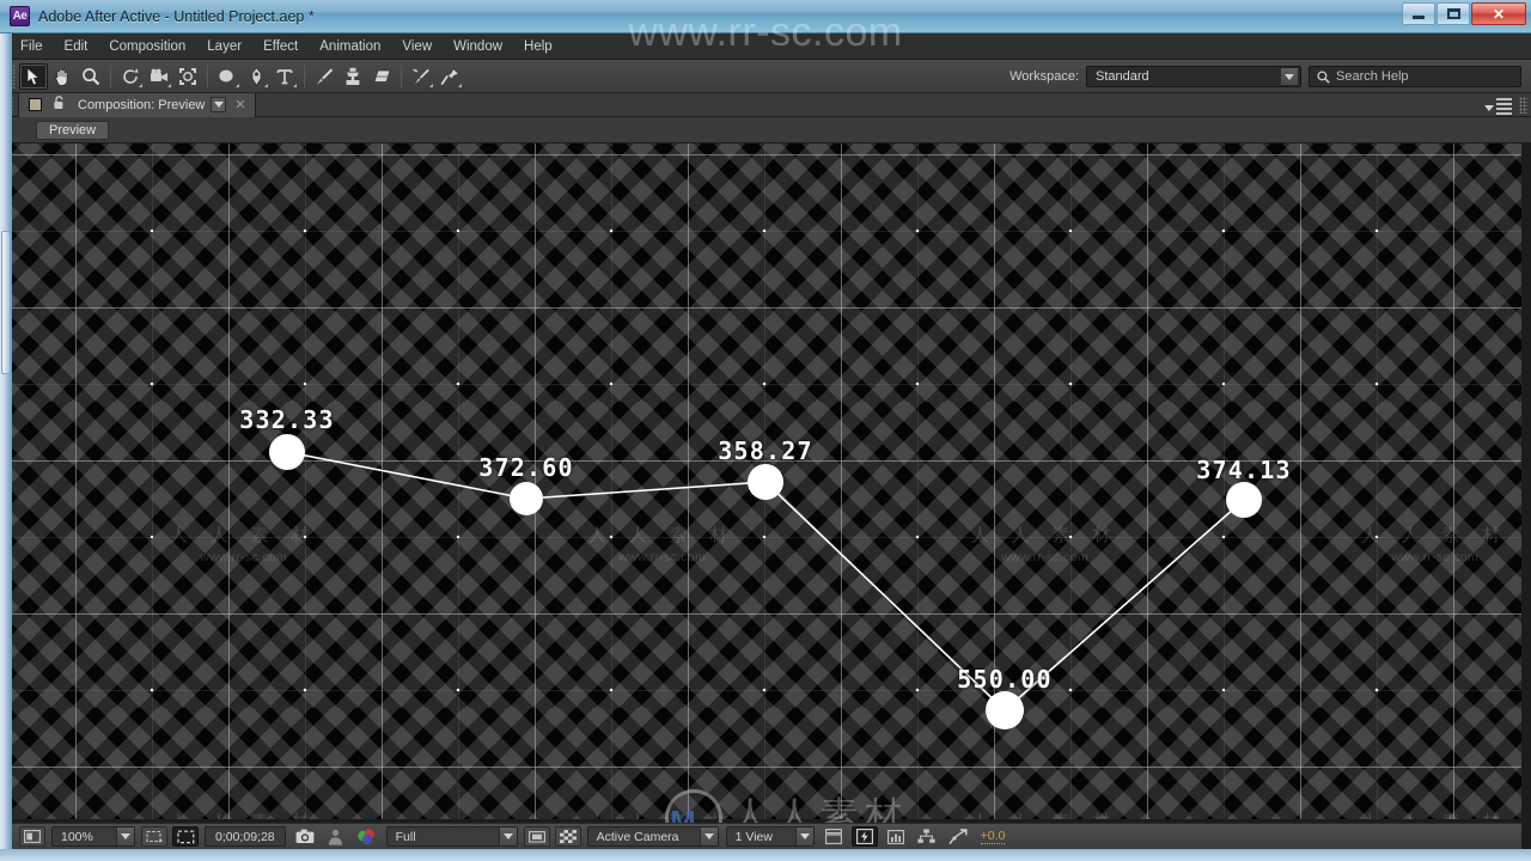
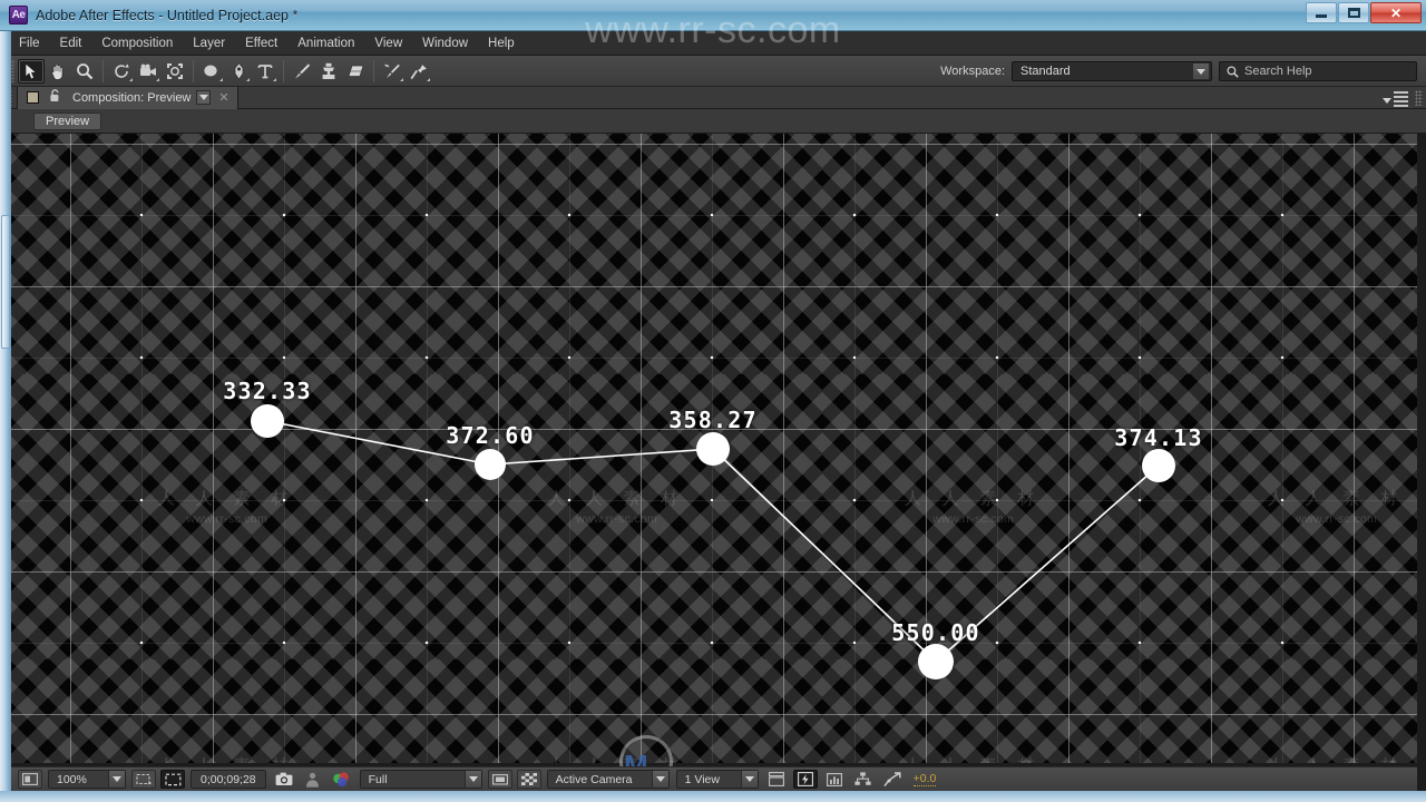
  Ae
- Adobe After Active - Untitled Project.aep *
+ Adobe After Effects - Untitled Project.aep *
  ✕
  File
  Edit
  Composition
  Layer
  Effect
  Animation
  View
  Window
  Help
  Workspace:
  Standard
  Search Help
  Composition: Preview
  ✕
  Preview
  人 人 素 材
  www.rr-sc.com
  人 人 素 材
  www.rr-sc.com
  人 人 素 材
  www.rr-sc.com
  人 人 素 材
  www.rr-sc.com
  332.33
  372.60
  358.27
  550.00
  374.13
  www.rr-sc.com
  M
- 人人素材
  100%
  0;00;09;28
  Full
  Active Camera
  1 View
  +0.0
